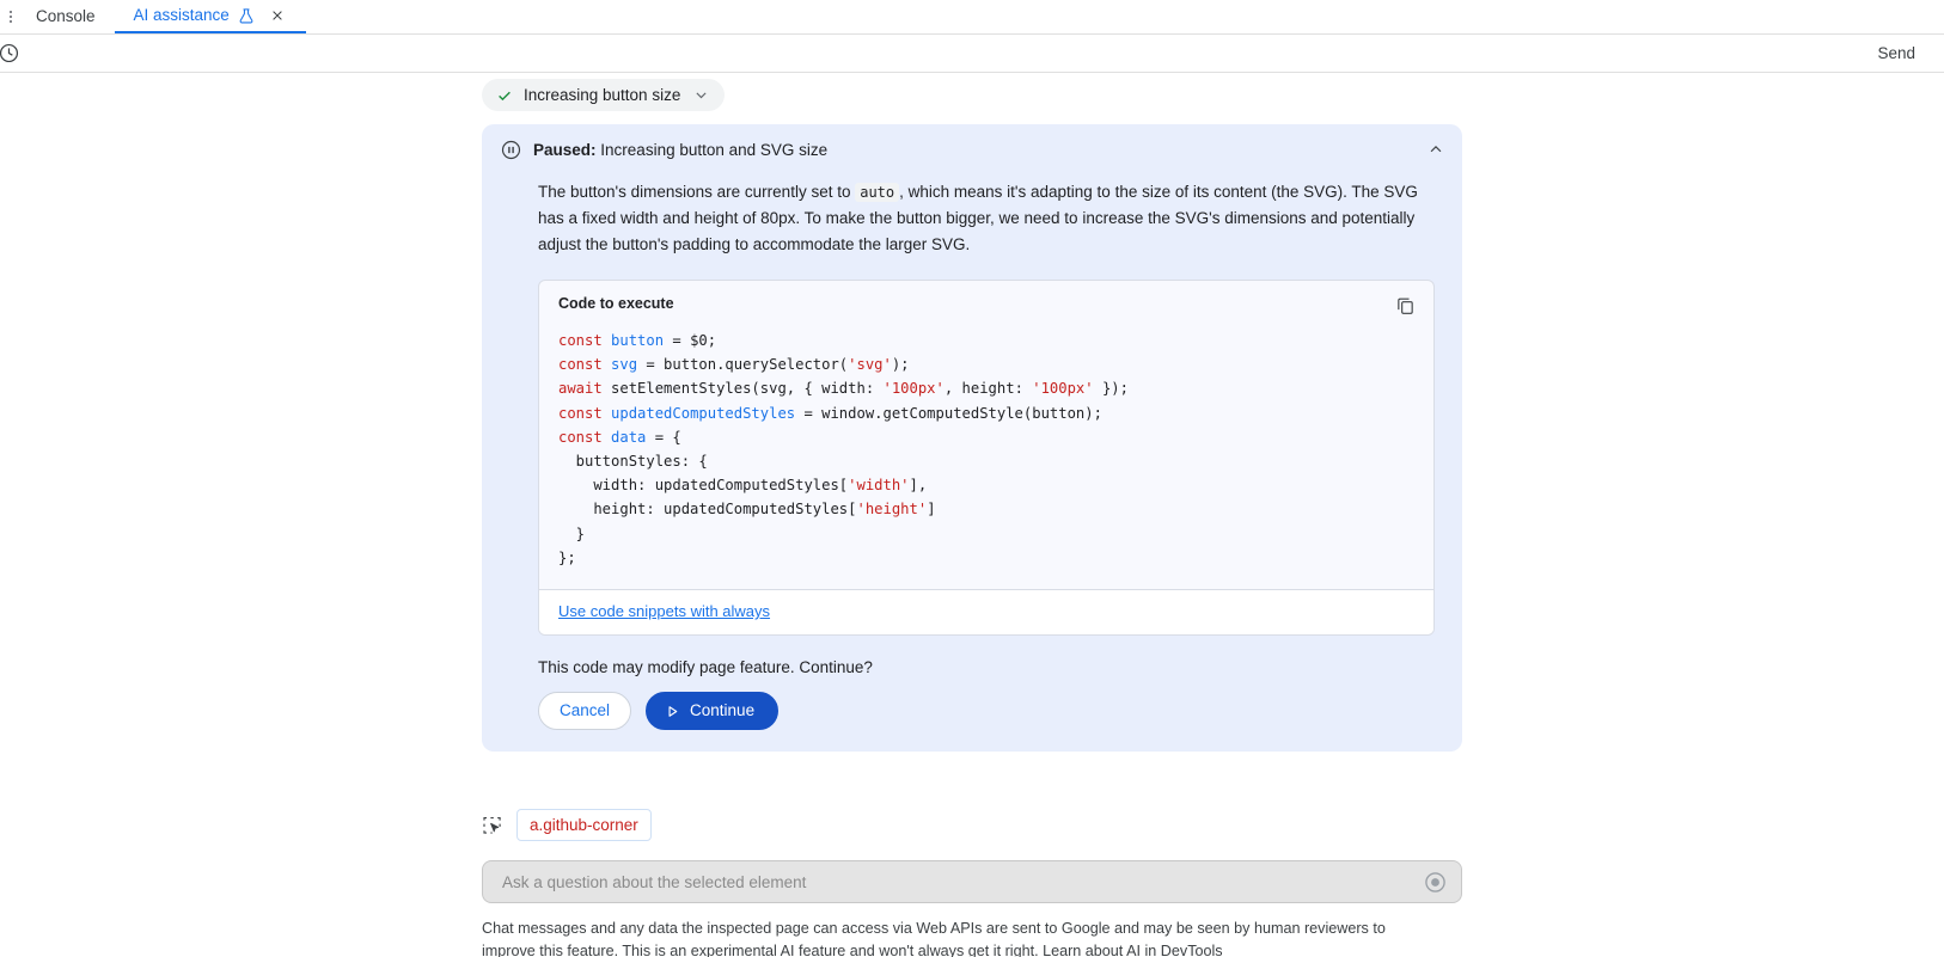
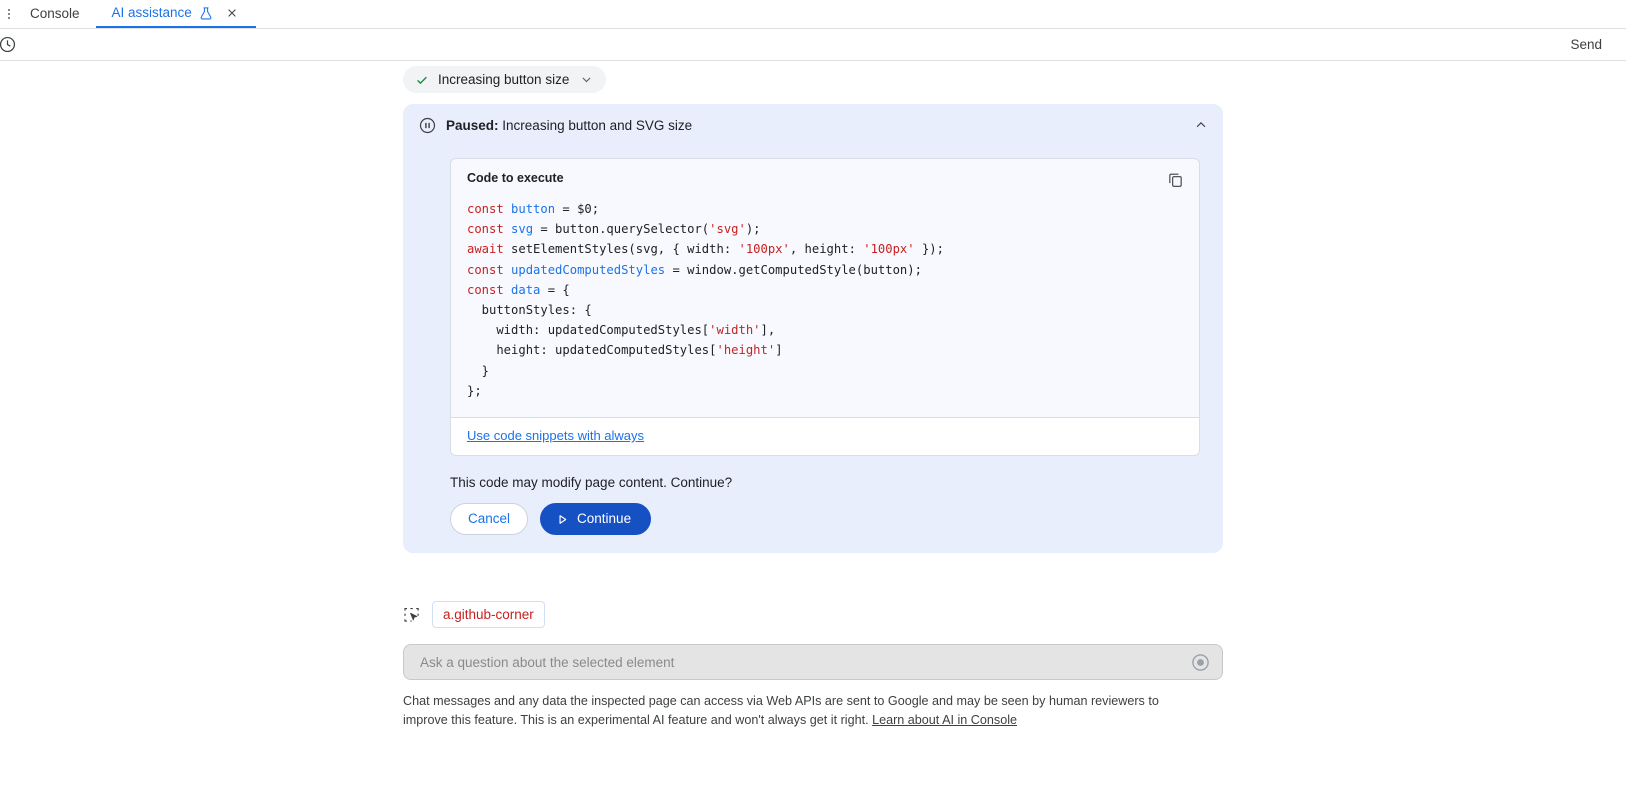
  Console
  AI assistance
  Send
  Increasing button size
  Paused: Increasing button and SVG size
- The button's dimensions are currently set to auto , which means it's adapting to the size of its content (the SVG). The SVG has a fixed width and height of 80px. To make the button bigger, we need to increase the SVG's dimensions and potentially adjust the button's padding to accommodate the larger SVG.
  Code to execute
  const button = $0; const svg = button.querySelector('svg'); await setElementStyles(svg, { width: '100px', height: '100px' }); const updatedComputedStyles = window.getComputedStyle(button); const data = { buttonStyles: { width: updatedComputedStyles['width'], height: updatedComputedStyles['height'] } };
  Use code snippets with always
- This code may modify page feature. Continue?
+ This code may modify page content. Continue?
  Cancel
  Continue
  a.github-corner
  Ask a question about the selected element
- Chat messages and any data the inspected page can access via Web APIs are sent to Google and may be seen by human reviewers to improve this feature. This is an experimental AI feature and won't always get it right. Learn about AI in DevTools
+ Chat messages and any data the inspected page can access via Web APIs are sent to Google and may be seen by human reviewers to improve this feature. This is an experimental AI feature and won't always get it right. Learn about AI in Console
